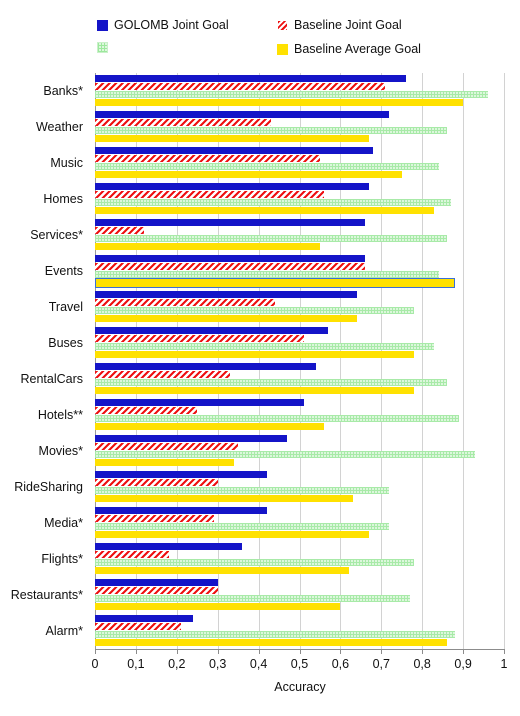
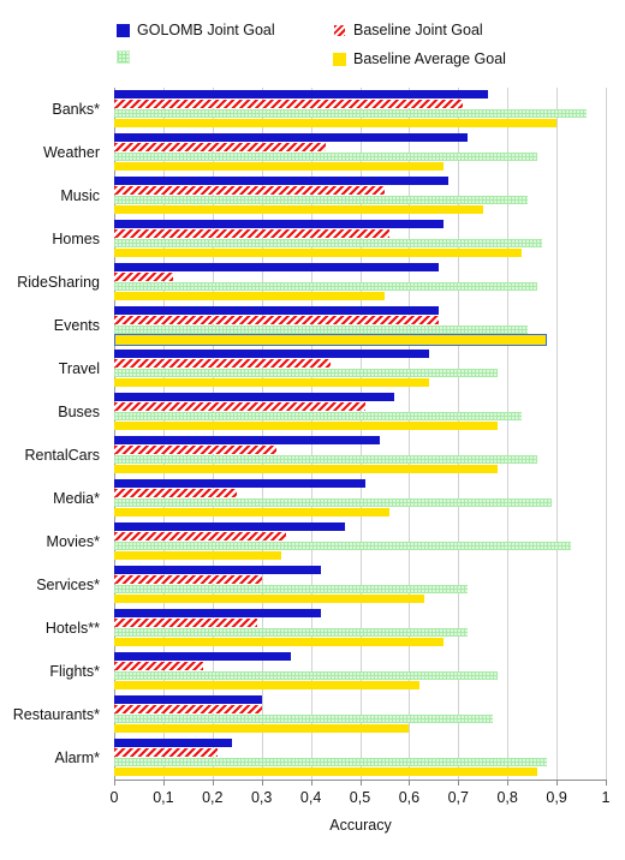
  GOLOMB Joint Goal
  Baseline Joint Goal
  Baseline Average Goal
  Banks*
  Weather
  Music
  Homes
- Services*
+ RideSharing
  Events
  Travel
  Buses
  RentalCars
- Hotels**
+ Media*
  Movies*
- RideSharing
+ Services*
- Media*
+ Hotels**
  Flights*
  Restaurants*
  Alarm*
  0
  0,1
  0,2
  0,3
  0,4
  0,5
  0,6
  0,7
  0,8
  0,9
  1
  Accuracy
